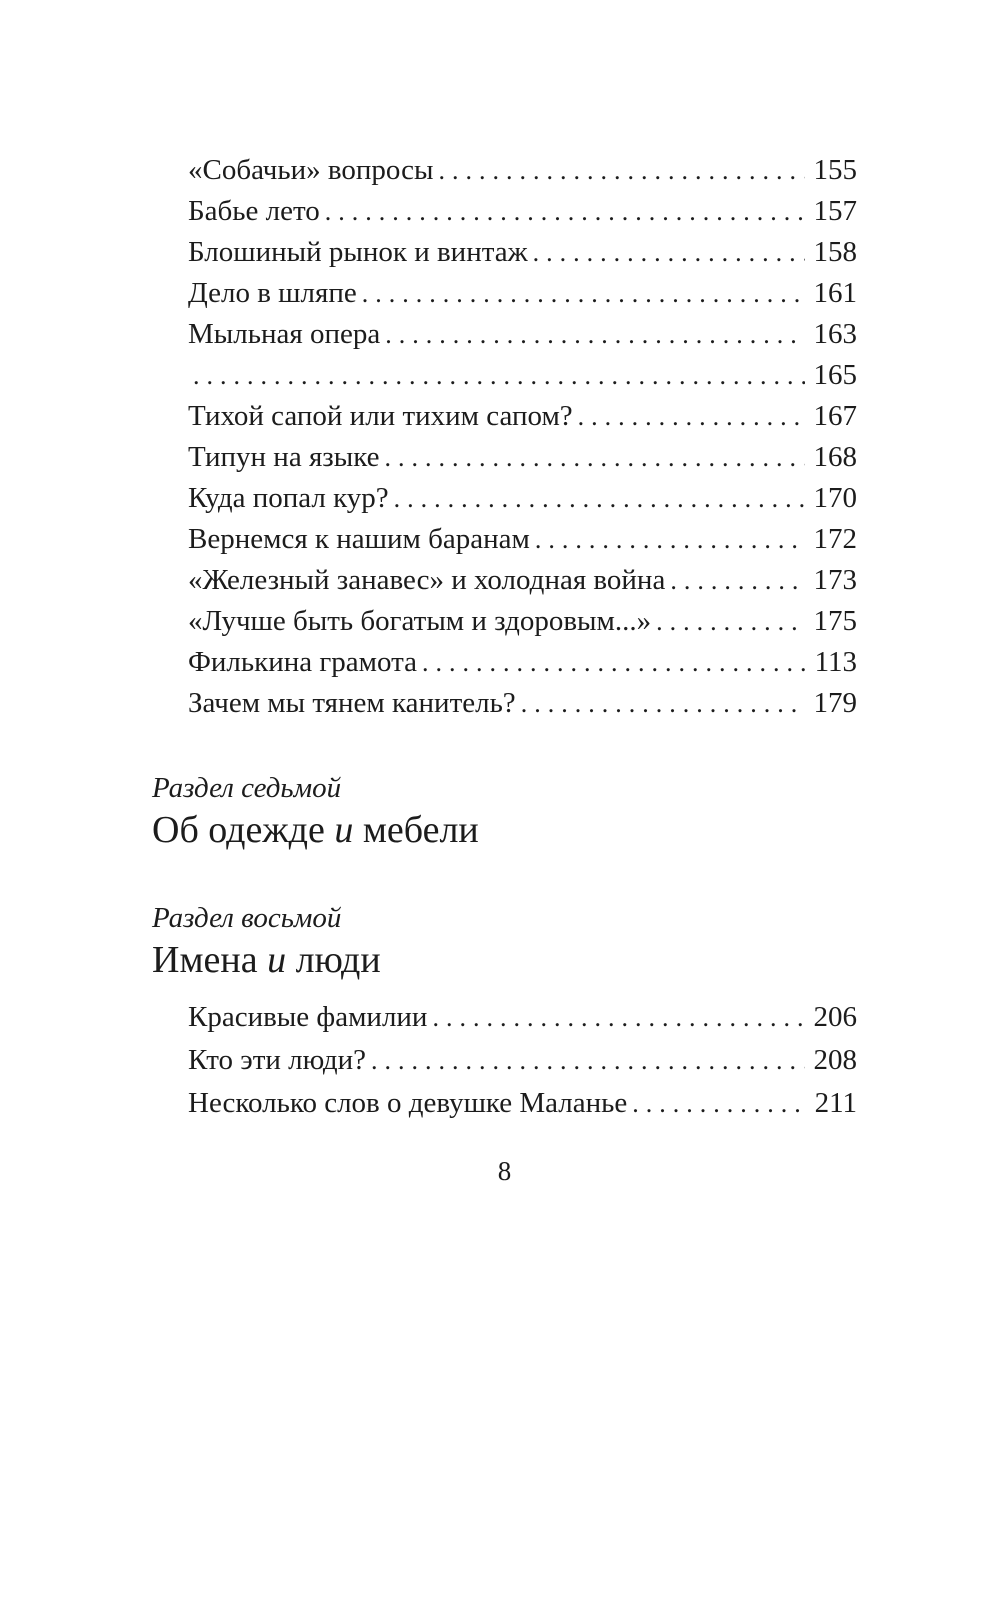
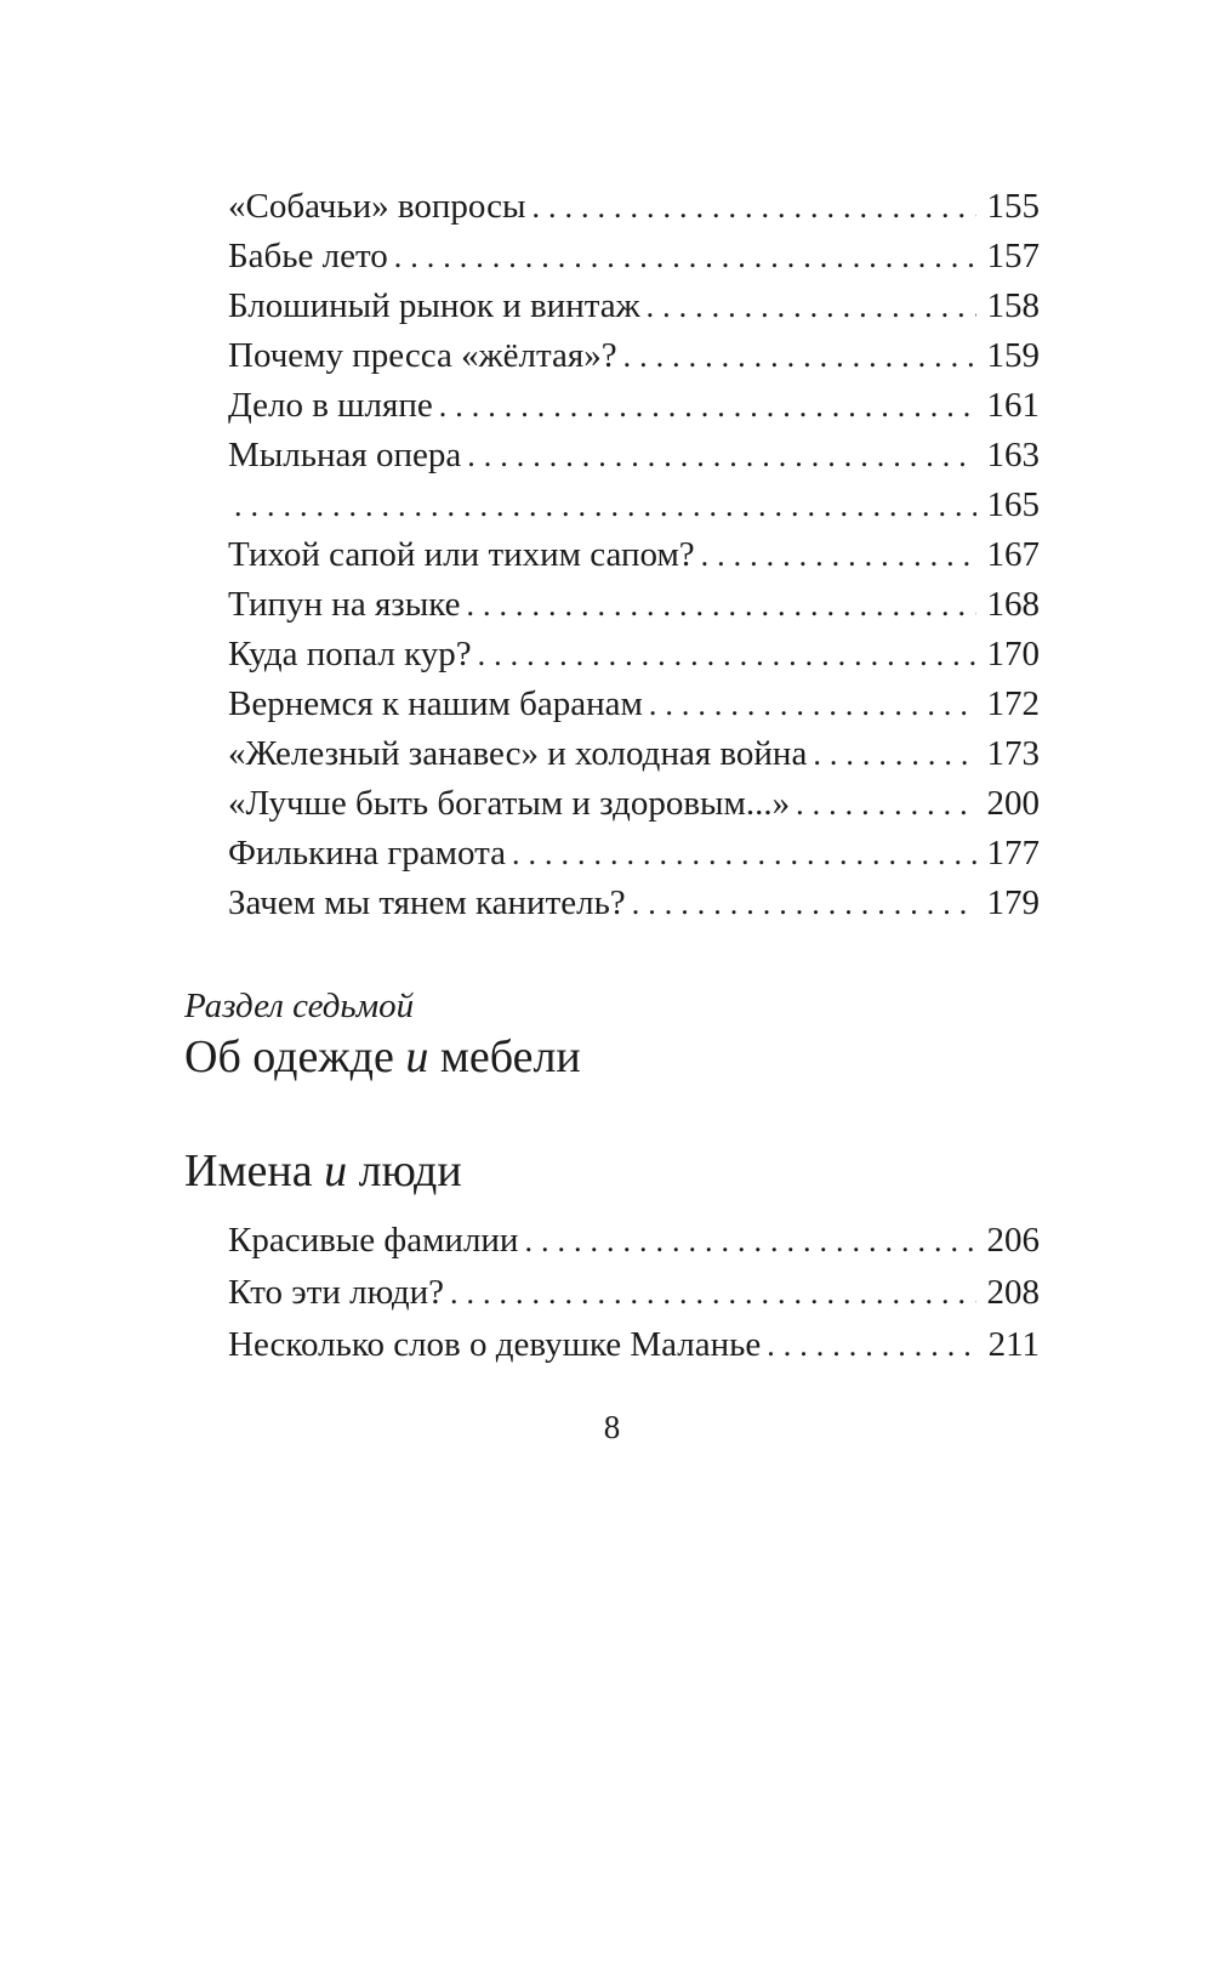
  «Собачьи» вопросы
  155
  Бабье лето
  157
  Блошиный рынок и винтаж
  158
+ Почему пресса «жёлтая»?
+ 159
  Дело в шляпе
  161
  Мыльная опера
  163
  165
  Тихой сапой или тихим сапом?
  167
  Типун на языке
  168
  Куда попал кур?
  170
  Вернемся к нашим баранам
  172
  «Железный занавес» и холодная война
  173
  «Лучше быть богатым и здоровым...»
- 175
+ 200
  Филькина грамота
- 113
+ 177
  Зачем мы тянем канитель?
  179
  Раздел седьмой
  Об одежде и мебели
- Раздел восьмой
  Имена и люди
  Красивые фамилии
  206
  Кто эти люди?
  208
  Несколько слов о девушке Маланье
  211
  8
